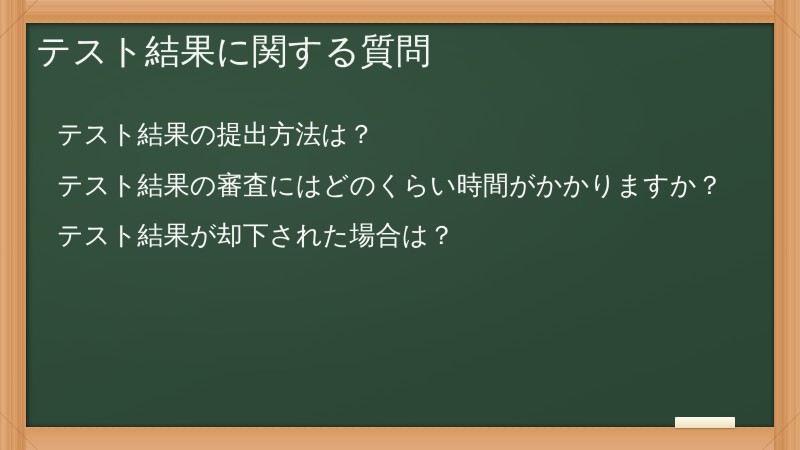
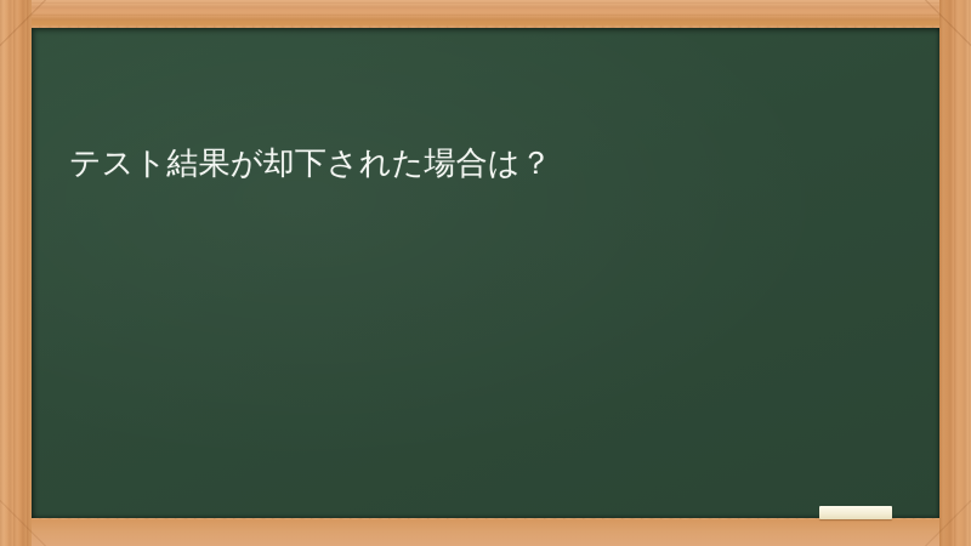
- テスト結果に関する質問
- テスト結果の提出方法は？
- テスト結果の審査にはどのくらい時間がかかりますか？
  テスト結果が却下された場合は？
